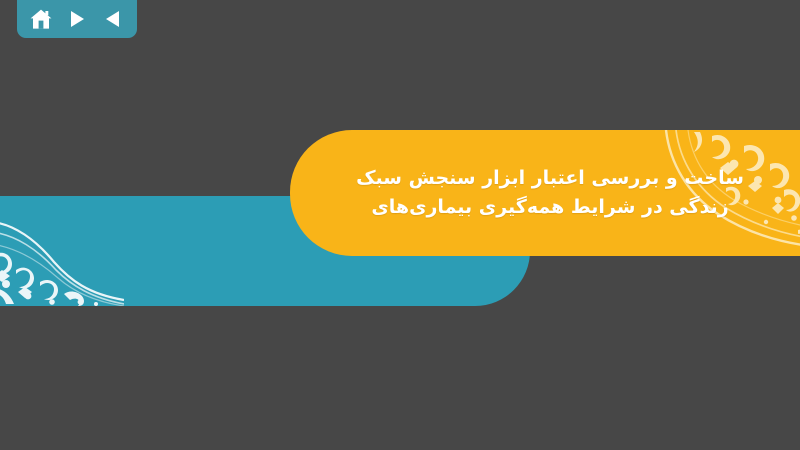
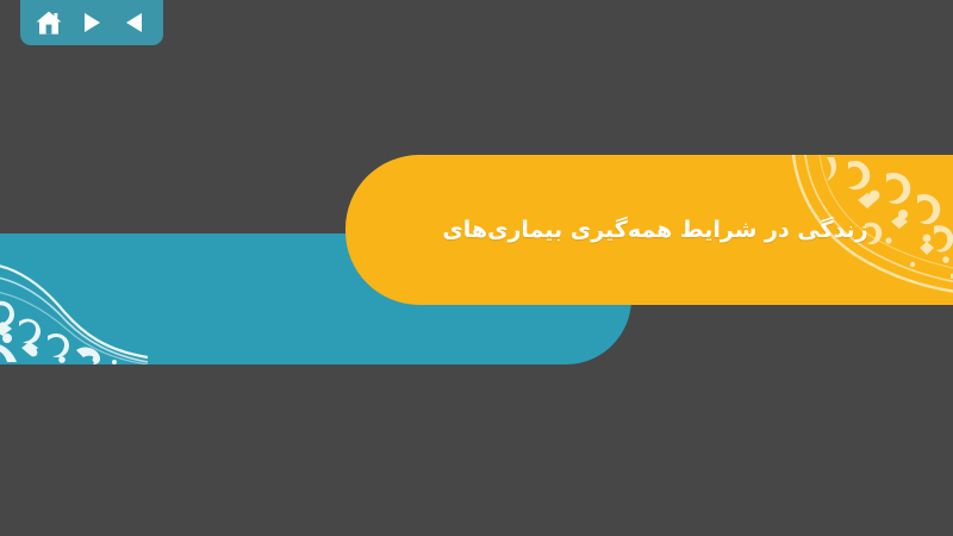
- ساخت و بررسی اعتبار ابزار سنجش سبک
  زندگی در شرایط همه‌گیری بیماری‌های
